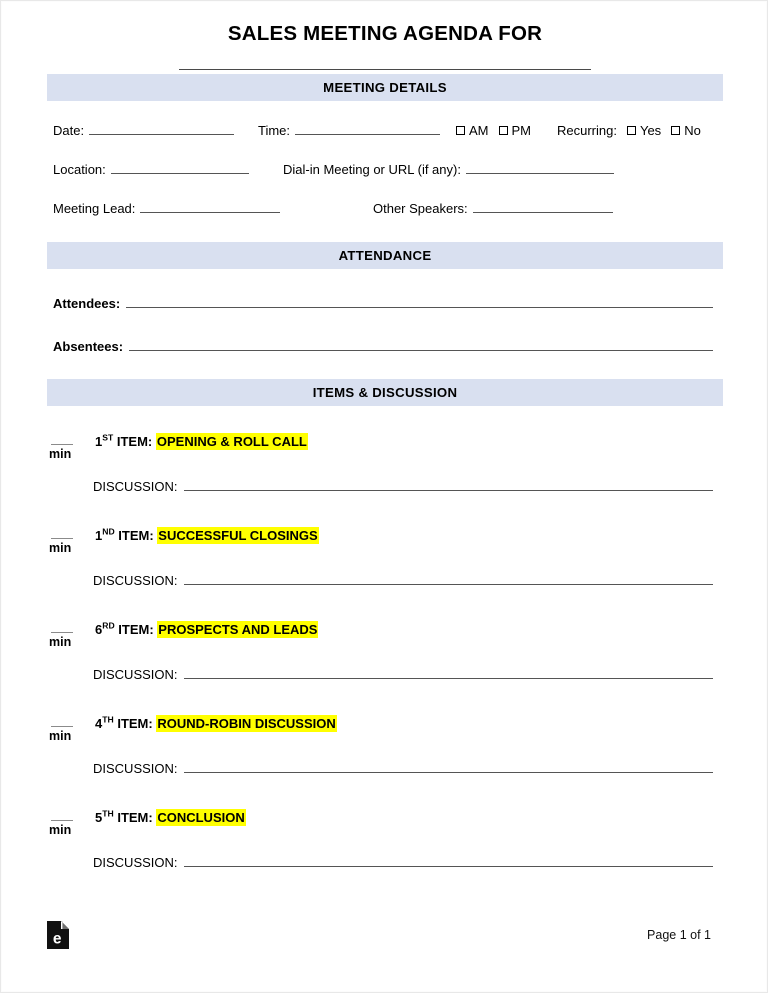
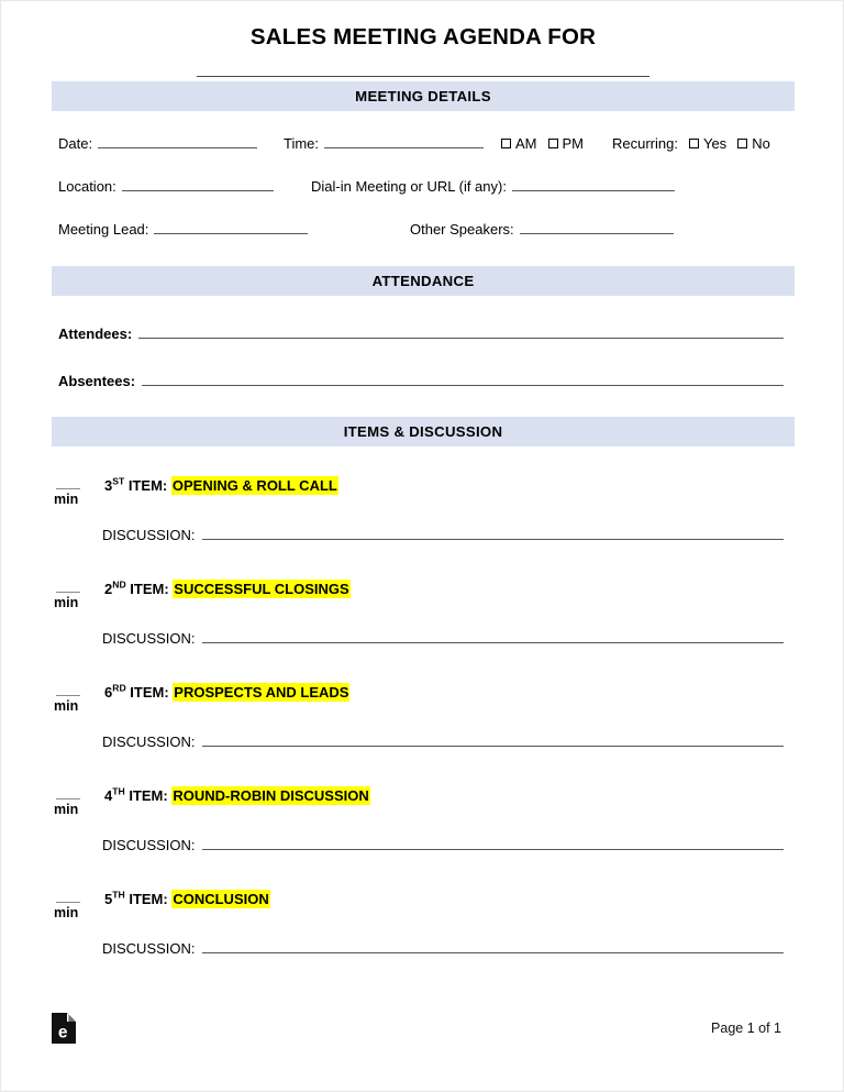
  SALES MEETING AGENDA FOR
  MEETING DETAILS
  Date:
  Time:
  AM PM
  Recurring: Yes No
  Location:
  Dial-in Meeting or URL (if any):
  Meeting Lead:
  Other Speakers:
  ATTENDANCE
  Attendees:
  Absentees:
  ITEMS & DISCUSSION
  min
- 1ST ITEM: OPENING & ROLL CALL
+ 3ST ITEM: OPENING & ROLL CALL
  DISCUSSION:
  min
- 1ND ITEM: SUCCESSFUL CLOSINGS
+ 2ND ITEM: SUCCESSFUL CLOSINGS
  DISCUSSION:
  min
  6RD ITEM: PROSPECTS AND LEADS
  DISCUSSION:
  min
  4TH ITEM: ROUND-ROBIN DISCUSSION
  DISCUSSION:
  min
  5TH ITEM: CONCLUSION
  DISCUSSION:
  e
  Page 1 of 1
